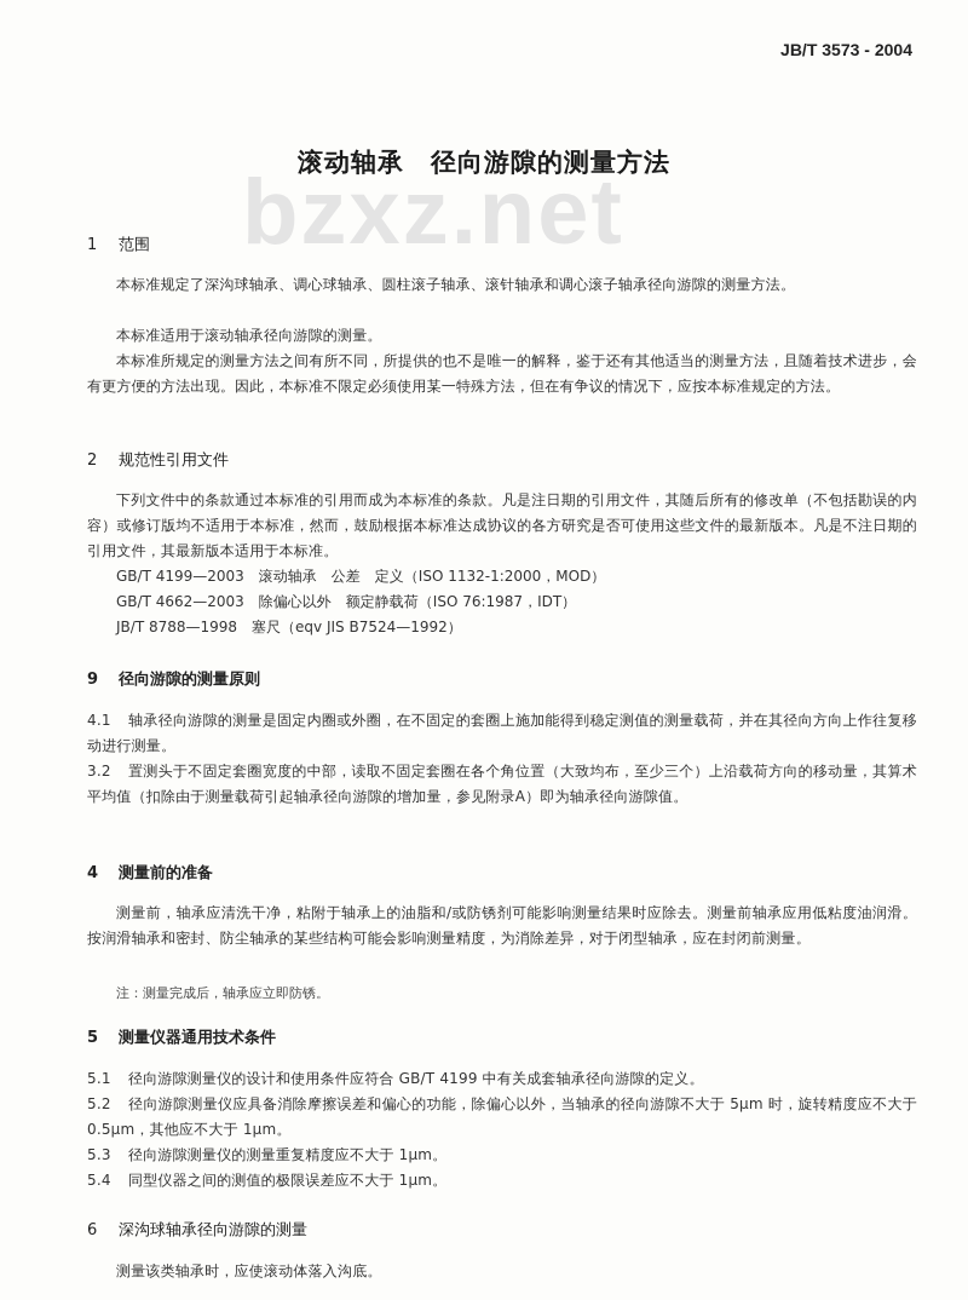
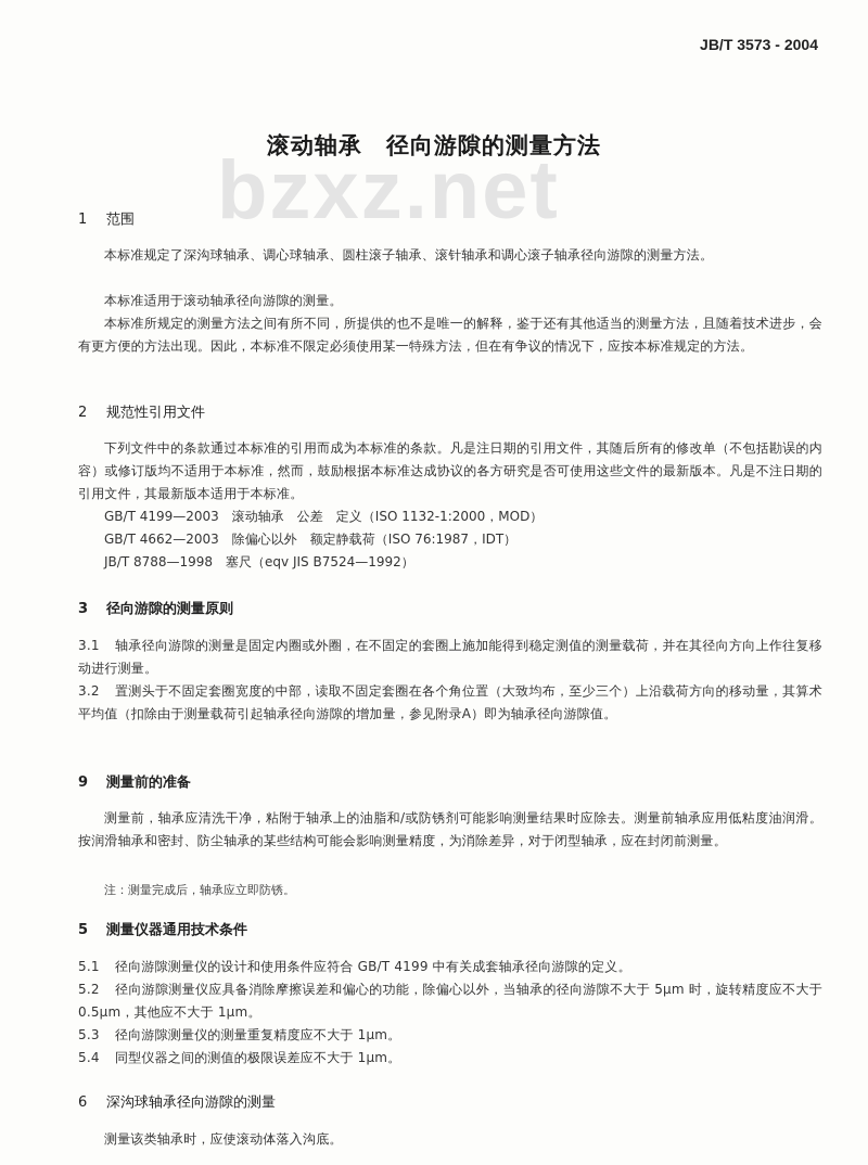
  bzxz.net
  JB/T 3573 - 2004
  滚动轴承 径向游隙的测量方法
  1 范围
  本标准规定了深沟球轴承、调心球轴承、圆柱滚子轴承、滚针轴承和调心滚子轴承径向游隙的测量方法。
  本标准适用于滚动轴承径向游隙的测量。
  本标准所规定的测量方法之间有所不同，所提供的也不是唯一的解释，鉴于还有其他适当的测量方法，且随着技术进步，会有更方便的方法出现。因此，本标准不限定必须使用某一特殊方法，但在有争议的情况下，应按本标准规定的方法。
  2 规范性引用文件
  下列文件中的条款通过本标准的引用而成为本标准的条款。凡是注日期的引用文件，其随后所有的修改单（不包括勘误的内容）或修订版均不适用于本标准，然而，鼓励根据本标准达成协议的各方研究是否可使用这些文件的最新版本。凡是不注日期的引用文件，其最新版本适用于本标准。
  GB/T 4199—2003 滚动轴承 公差 定义（ISO 1132-1:2000，MOD）
  GB/T 4662—2003 除偏心以外 额定静载荷（ISO 76:1987，IDT）
  JB/T 8788—1998 塞尺（eqv JIS B7524—1992）
- 9 径向游隙的测量原则
+ 3 径向游隙的测量原则
- 4.1 轴承径向游隙的测量是固定内圈或外圈，在不固定的套圈上施加能得到稳定测值的测量载荷，并在其径向方向上作往复移动进行测量。
+ 3.1 轴承径向游隙的测量是固定内圈或外圈，在不固定的套圈上施加能得到稳定测值的测量载荷，并在其径向方向上作往复移动进行测量。
  3.2 置测头于不固定套圈宽度的中部，读取不固定套圈在各个角位置（大致均布，至少三个）上沿载荷方向的移动量，其算术平均值（扣除由于测量载荷引起轴承径向游隙的增加量，参见附录A）即为轴承径向游隙值。
- 4 测量前的准备
+ 9 测量前的准备
  测量前，轴承应清洗干净，粘附于轴承上的油脂和/或防锈剂可能影响测量结果时应除去。测量前轴承应用低粘度油润滑。按润滑轴承和密封、防尘轴承的某些结构可能会影响测量精度，为消除差异，对于闭型轴承，应在封闭前测量。
  注：测量完成后，轴承应立即防锈。
  5 测量仪器通用技术条件
  5.1 径向游隙测量仪的设计和使用条件应符合 GB/T 4199 中有关成套轴承径向游隙的定义。
  5.2 径向游隙测量仪应具备消除摩擦误差和偏心的功能，除偏心以外，当轴承的径向游隙不大于 5μm 时，旋转精度应不大于 0.5μm，其他应不大于 1μm。
  5.3 径向游隙测量仪的测量重复精度应不大于 1μm。
  5.4 同型仪器之间的测值的极限误差应不大于 1μm。
  6 深沟球轴承径向游隙的测量
  测量该类轴承时，应使滚动体落入沟底。
